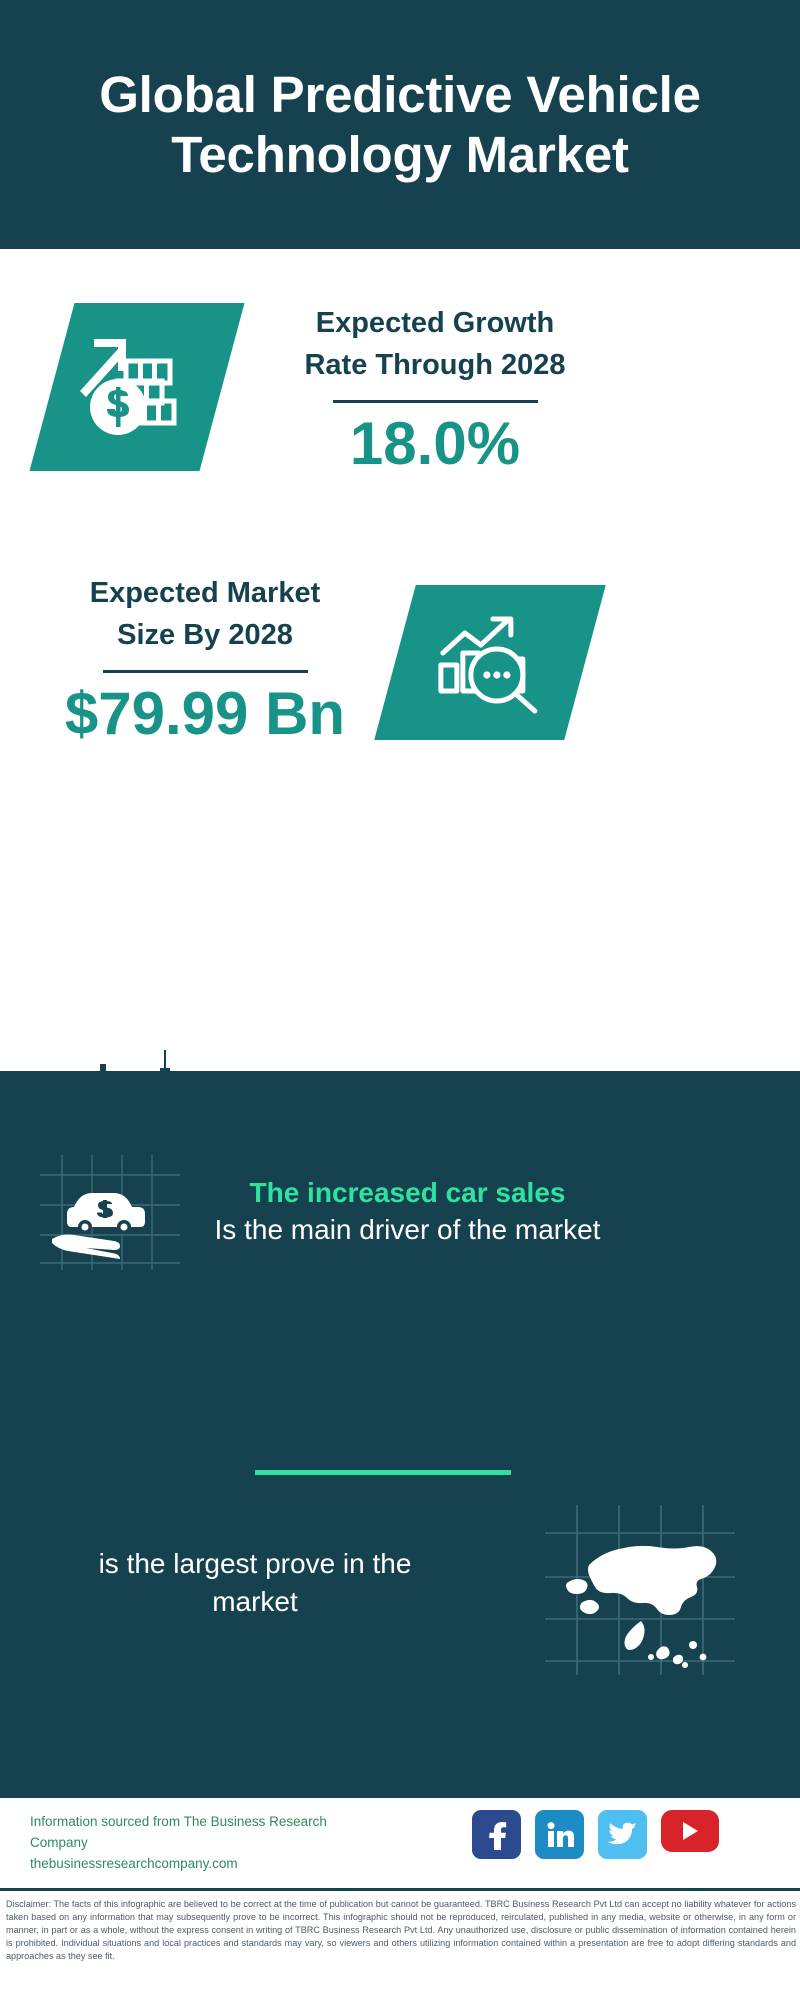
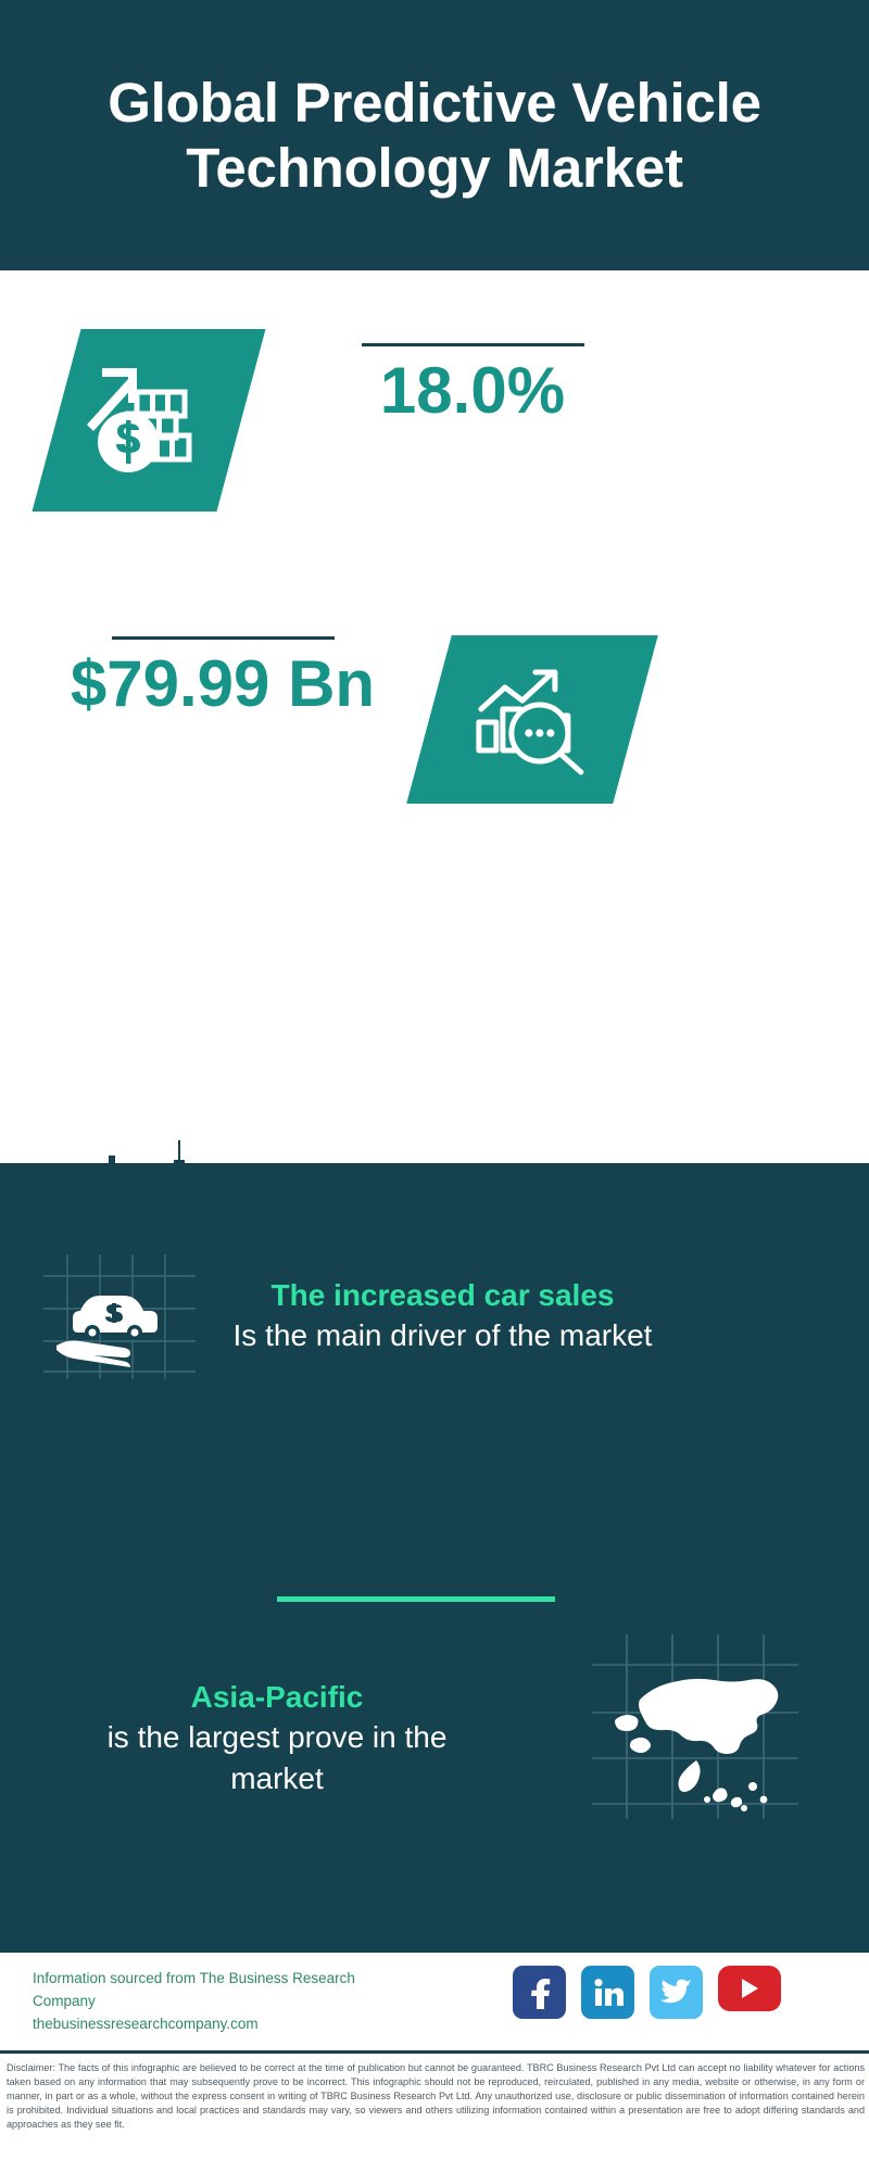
  Global Predictive Vehicle Technology Market
- Expected Growth Rate Through 2028
  18.0%
- Expected Market Size By 2028
  $79.99 Bn
  The increased car sales
  Is the main driver of the market
+ Asia-Pacific
  is the largest prove in the market
  Information sourced from The Business Research Company
  thebusinessresearchcompany.com
  Disclaimer: The facts of this infographic are believed to be correct at the time of publication but cannot be guaranteed. TBRC Business Research Pvt Ltd can accept no liability whatever for actions taken based on any information that may subsequently prove to be incorrect. This infographic should not be reproduced, reirculated, published in any media, website or otherwise, in any form or manner, in part or as a whole, without the express consent in writing of TBRC Business Research Pvt Ltd. Any unauthorized use, disclosure or public dissemination of information contained herein is prohibited. Individual situations and local practices and standards may vary, so viewers and others utilizing information contained within a presentation are free to adopt differing standards and approaches as they see fit.
